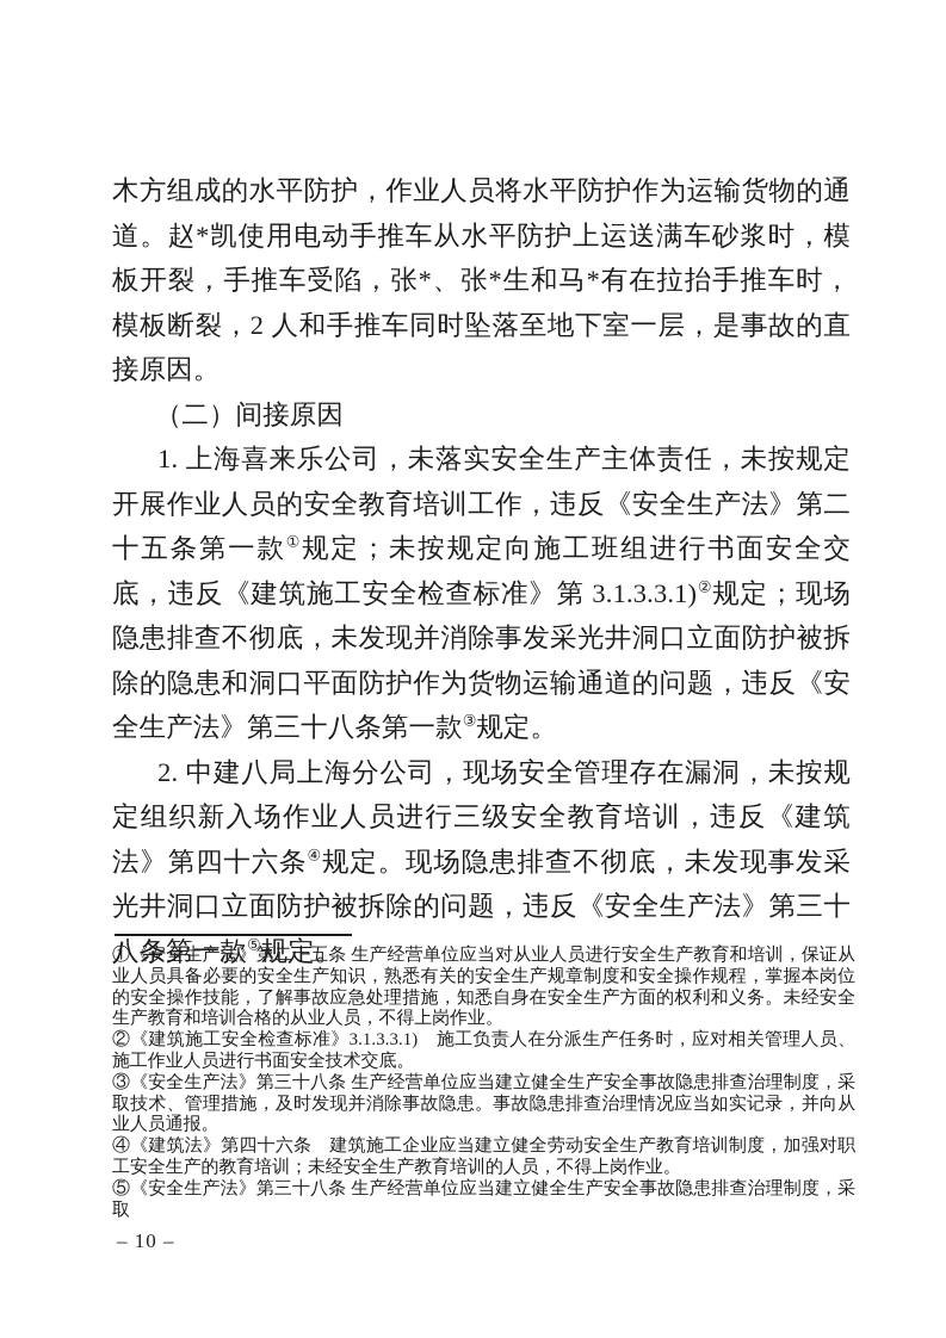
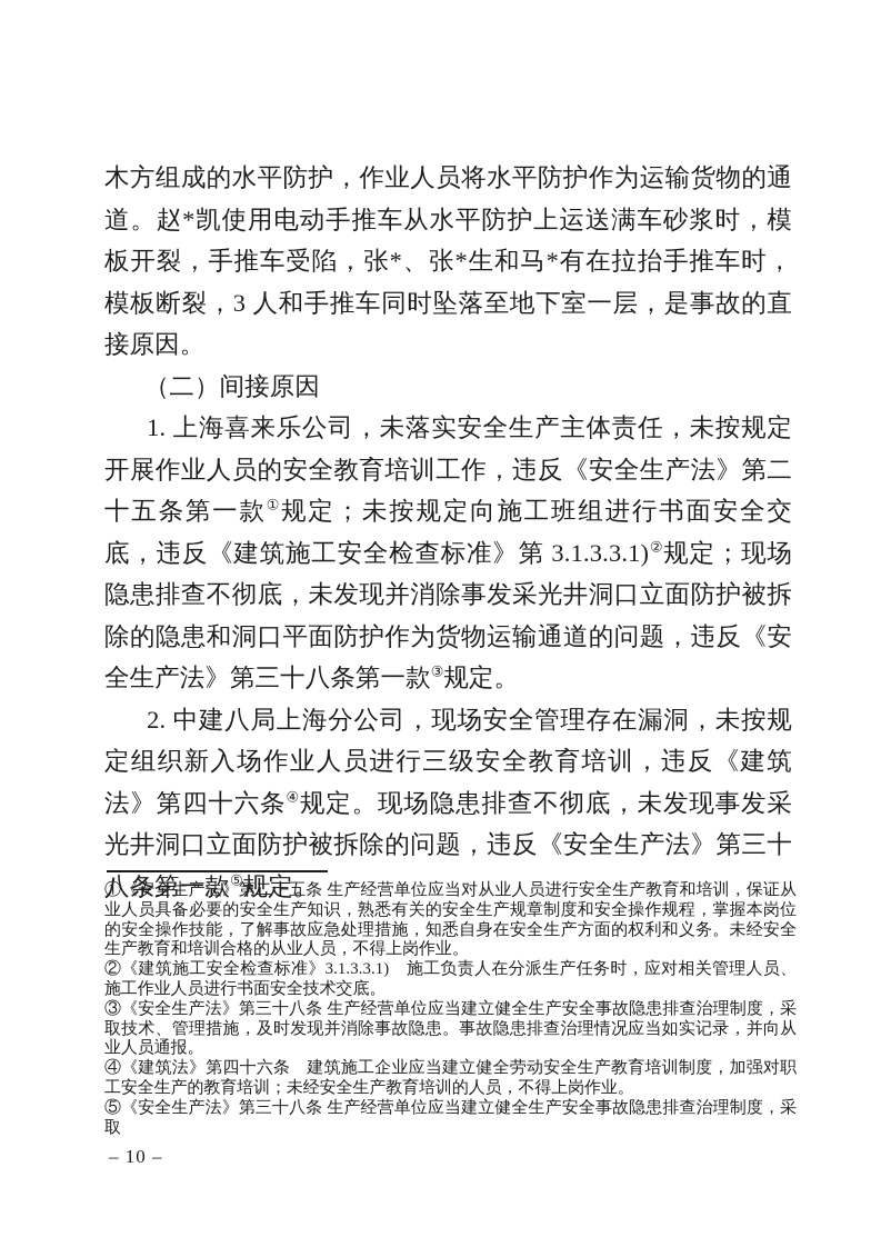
- 木方组成的水平防护，作业人员将水平防护作为运输货物的通道。赵*凯使用电动手推车从水平防护上运送满车砂浆时，模板开裂，手推车受陷，张*、张*生和马*有在拉抬手推车时，模板断裂，2 人和手推车同时坠落至地下室一层，是事故的直接原因。
+ 木方组成的水平防护，作业人员将水平防护作为运输货物的通道。赵*凯使用电动手推车从水平防护上运送满车砂浆时，模板开裂，手推车受陷，张*、张*生和马*有在拉抬手推车时，模板断裂，3 人和手推车同时坠落至地下室一层，是事故的直接原因。
  （二）间接原因
  1. 上海喜来乐公司，未落实安全生产主体责任，未按规定开展作业人员的安全教育培训工作，违反《安全生产法》第二十五条第一款①规定；未按规定向施工班组进行书面安全交底，违反《建筑施工安全检查标准》第 3.1.3.3.1)②规定；现场隐患排查不彻底，未发现并消除事发采光井洞口立面防护被拆除的隐患和洞口平面防护作为货物运输通道的问题，违反《安全生产法》第三十八条第一款③规定。
  2. 中建八局上海分公司，现场安全管理存在漏洞，未按规定组织新入场作业人员进行三级安全教育培训，违反《建筑法》第四十六条④规定。现场隐患排查不彻底，未发现事发采光井洞口立面防护被拆除的问题，违反《安全生产法》第三十八条第一款⑤规定。
  ①《安全生产法》第二十五条 生产经营单位应当对从业人员进行安全生产教育和培训，保证从业人员具备必要的安全生产知识，熟悉有关的安全生产规章制度和安全操作规程，掌握本岗位的安全操作技能，了解事故应急处理措施，知悉自身在安全生产方面的权利和义务。未经安全生产教育和培训合格的从业人员，不得上岗作业。
  ②《建筑施工安全检查标准》3.1.3.3.1) 施工负责人在分派生产任务时，应对相关管理人员、施工作业人员进行书面安全技术交底。
  ③《安全生产法》第三十八条 生产经营单位应当建立健全生产安全事故隐患排查治理制度，采取技术、管理措施，及时发现并消除事故隐患。事故隐患排查治理情况应当如实记录，并向从业人员通报。
  ④《建筑法》第四十六条 建筑施工企业应当建立健全劳动安全生产教育培训制度，加强对职工安全生产的教育培训；未经安全生产教育培训的人员，不得上岗作业。
  ⑤《安全生产法》第三十八条 生产经营单位应当建立健全生产安全事故隐患排查治理制度，采取
  – 10 –
